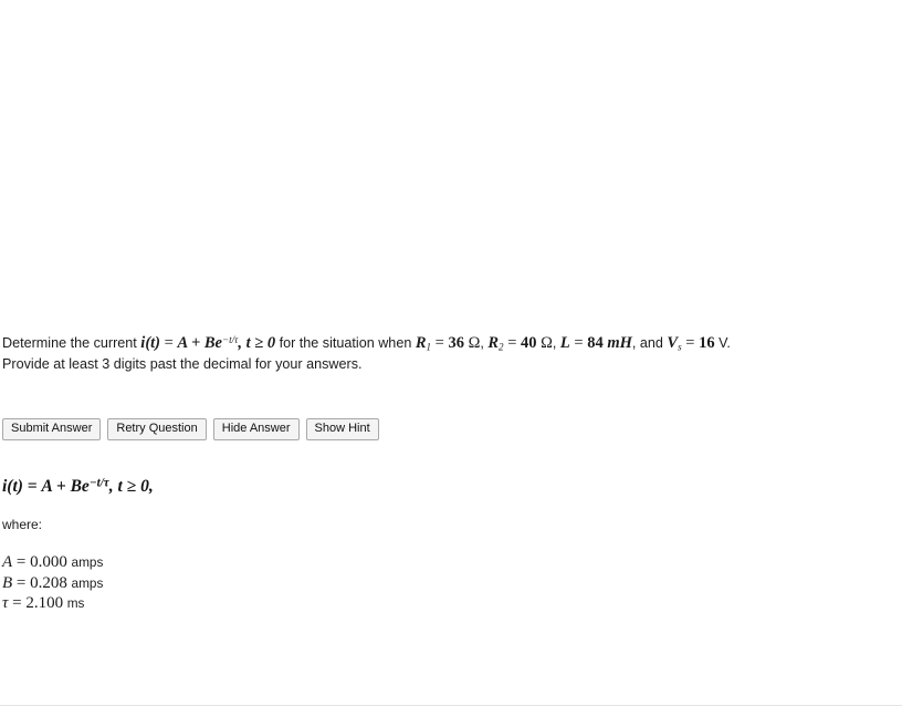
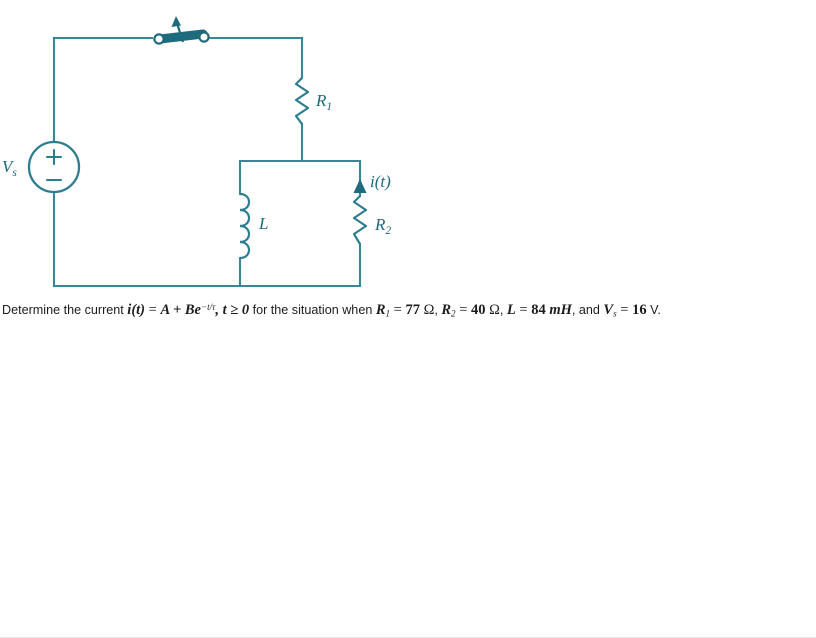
+ Vs
+ R1
+ L
+ i(t)
+ R2
- Determine the current i(t) = A + Be−t/τ, t ≥ 0 for the situation when R1 = 36 Ω, R2 = 40 Ω, L = 84 mH, and Vs = 16 V.
+ Determine the current i(t) = A + Be−t/τ, t ≥ 0 for the situation when R1 = 77 Ω, R2 = 40 Ω, L = 84 mH, and Vs = 16 V.
- Provide at least 3 digits past the decimal for your answers.
- Submit Answer
- Retry Question
- Hide Answer
- Show Hint
- i(t) = A + Be−t/τ, t ≥ 0,
- where:
- A = 0.000 amps
- B = 0.208 amps
- τ = 2.100 ms
